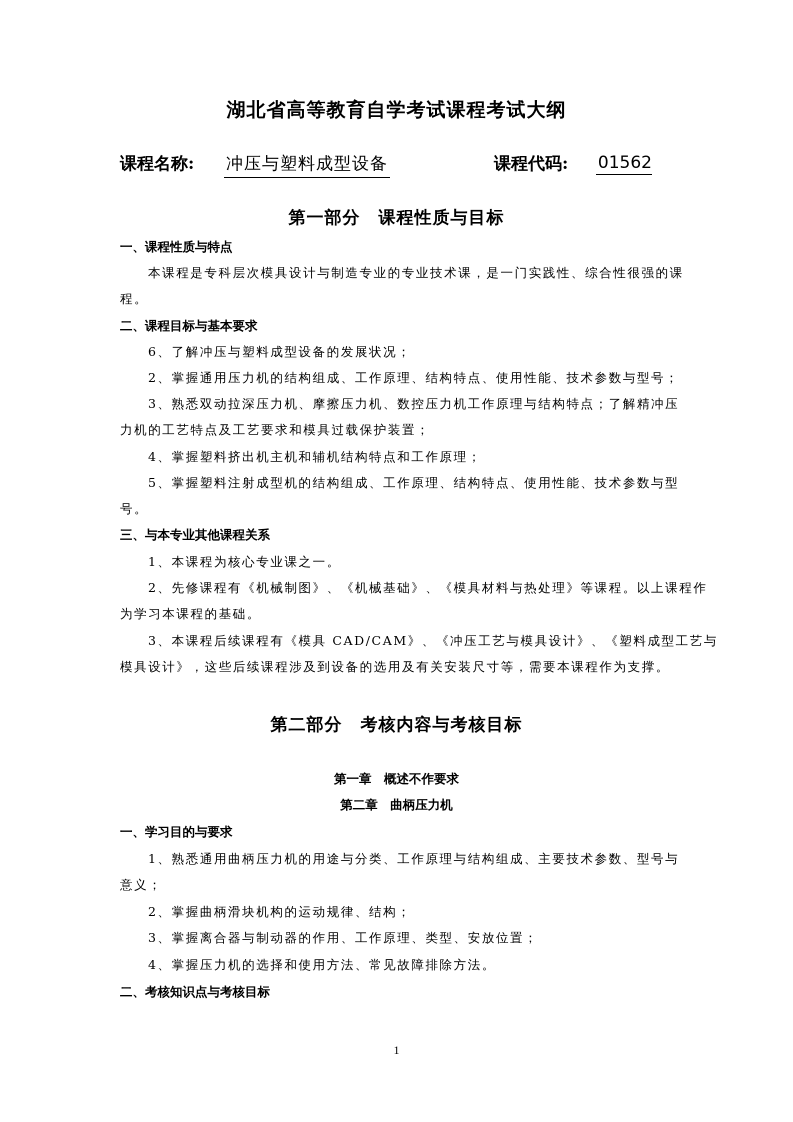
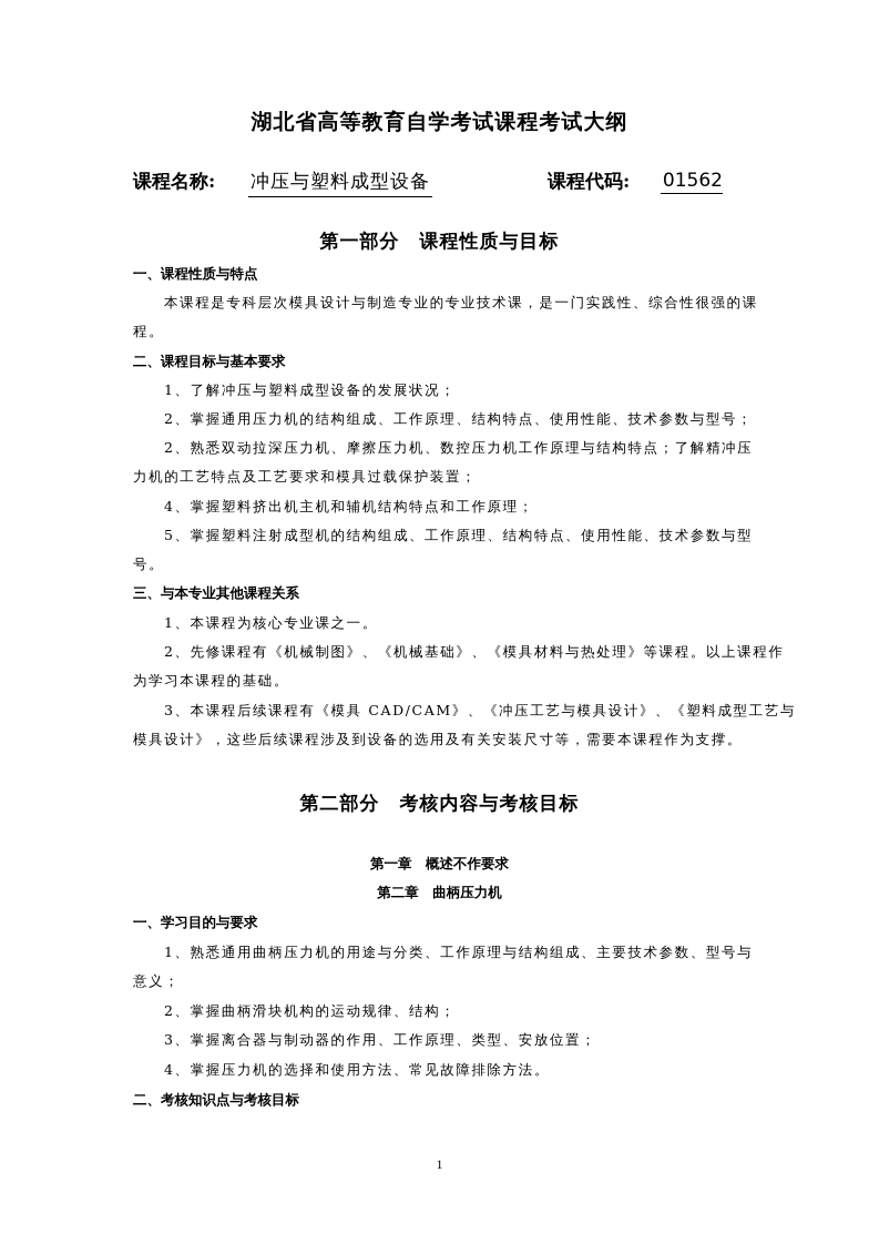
  湖北省高等教育自学考试课程考试大纲
  课程名称:
  冲压与塑料成型设备
  课程代码:
  01562
  第一部分 课程性质与目标
  一、课程性质与特点
  本课程是专科层次模具设计与制造专业的专业技术课，是一门实践性、综合性很强的课
  程。
  二、课程目标与基本要求
- 6、了解冲压与塑料成型设备的发展状况；
+ 1、了解冲压与塑料成型设备的发展状况；
  2、掌握通用压力机的结构组成、工作原理、结构特点、使用性能、技术参数与型号；
- 3、熟悉双动拉深压力机、摩擦压力机、数控压力机工作原理与结构特点；了解精冲压
+ 2、熟悉双动拉深压力机、摩擦压力机、数控压力机工作原理与结构特点；了解精冲压
  力机的工艺特点及工艺要求和模具过载保护装置；
  4、掌握塑料挤出机主机和辅机结构特点和工作原理；
  5、掌握塑料注射成型机的结构组成、工作原理、结构特点、使用性能、技术参数与型
  号。
  三、与本专业其他课程关系
  1、本课程为核心专业课之一。
  2、先修课程有《机械制图》、《机械基础》、《模具材料与热处理》等课程。以上课程作
  为学习本课程的基础。
  3、本课程后续课程有《模具 CAD/CAM》、《冲压工艺与模具设计》、《塑料成型工艺与
  模具设计》，这些后续课程涉及到设备的选用及有关安装尺寸等，需要本课程作为支撑。
  第二部分 考核内容与考核目标
  第一章 概述不作要求
  第二章 曲柄压力机
  一、学习目的与要求
  1、熟悉通用曲柄压力机的用途与分类、工作原理与结构组成、主要技术参数、型号与
  意义；
  2、掌握曲柄滑块机构的运动规律、结构；
  3、掌握离合器与制动器的作用、工作原理、类型、安放位置；
  4、掌握压力机的选择和使用方法、常见故障排除方法。
  二、考核知识点与考核目标
  1
